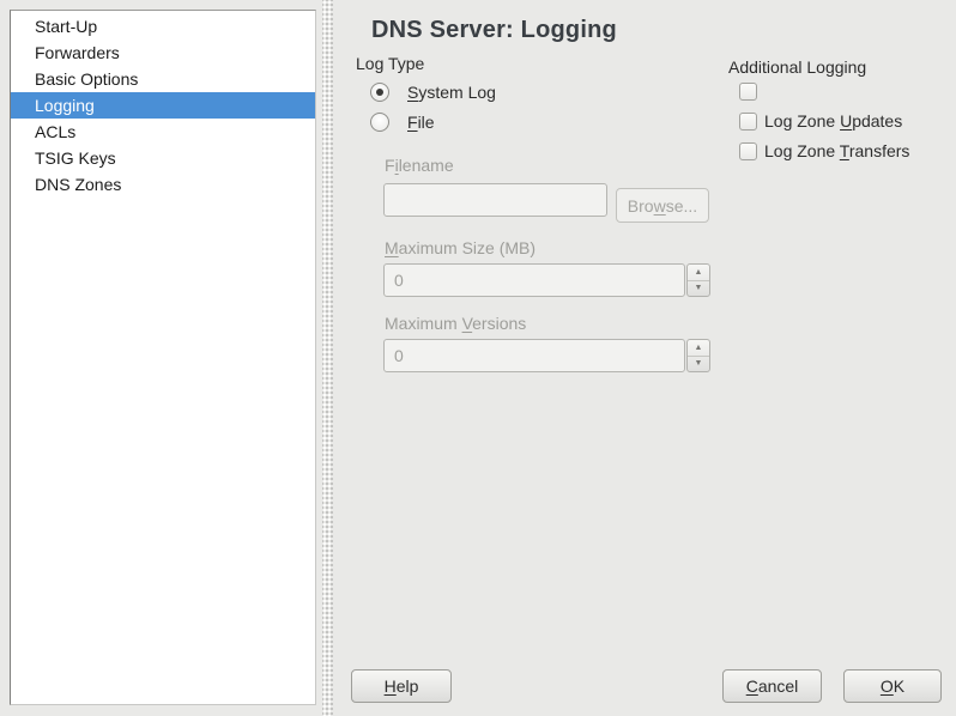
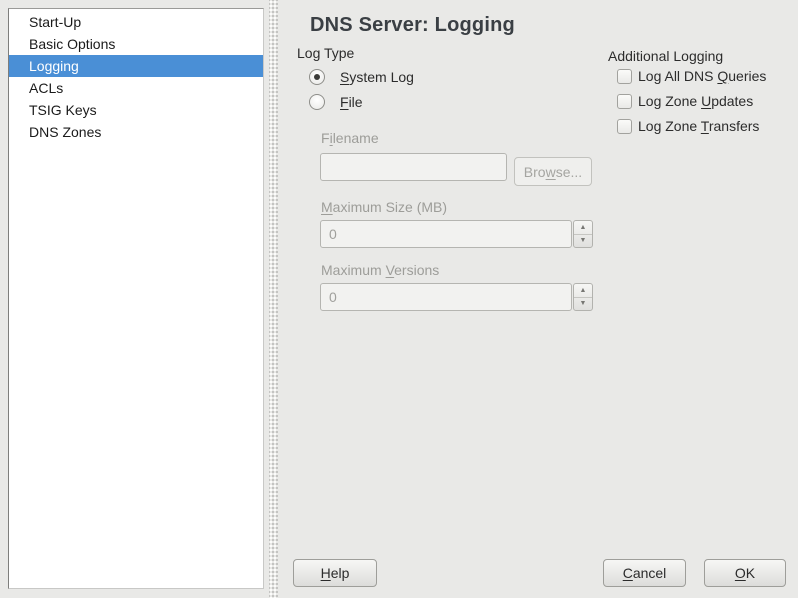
  Start-Up
- Forwarders
  Basic Options
  Logging
  ACLs
  TSIG Keys
  DNS Zones
  DNS Server: Logging
  Log Type
  System Log
  File
  Filename
  Bro
  w
  se...
  Maximum Size (MB)
  0
  Maximum Versions
  0
  Additional Logging
+ Log All DNS Queries
  Log Zone Updates
  Log Zone Transfers
  H
  elp
  C
  ancel
  O
  K
